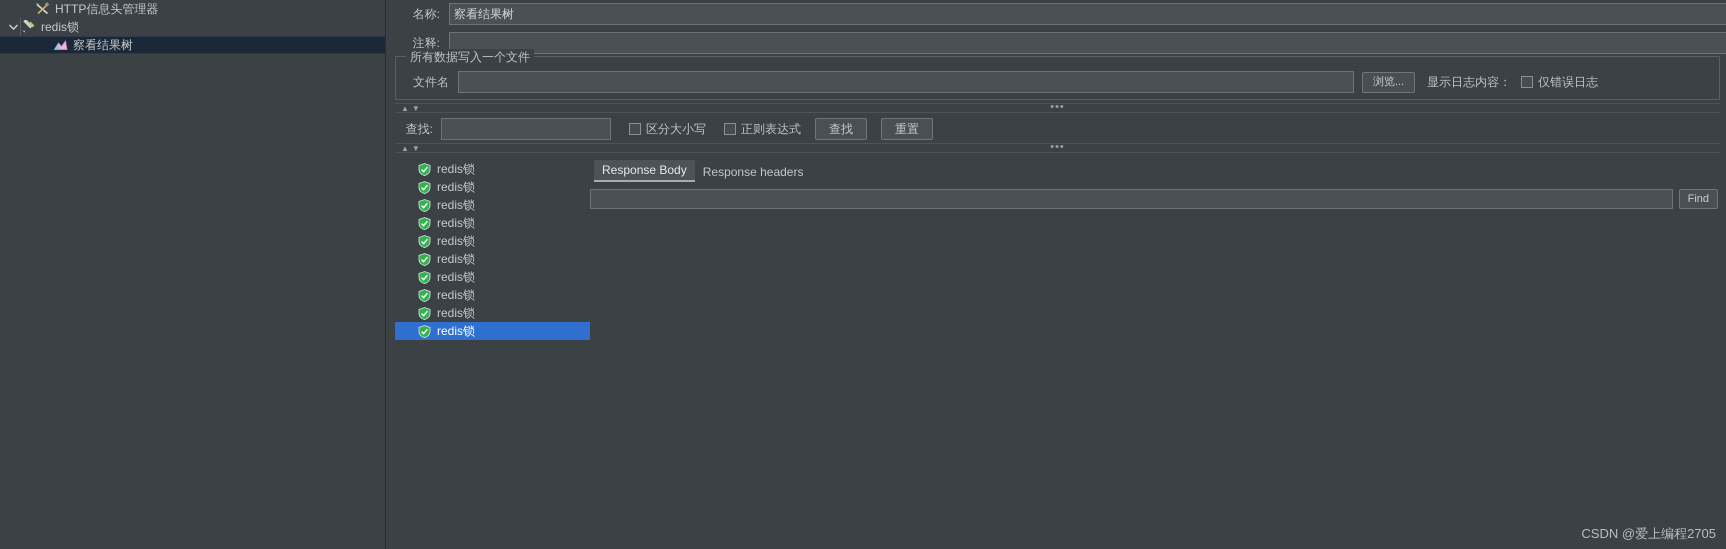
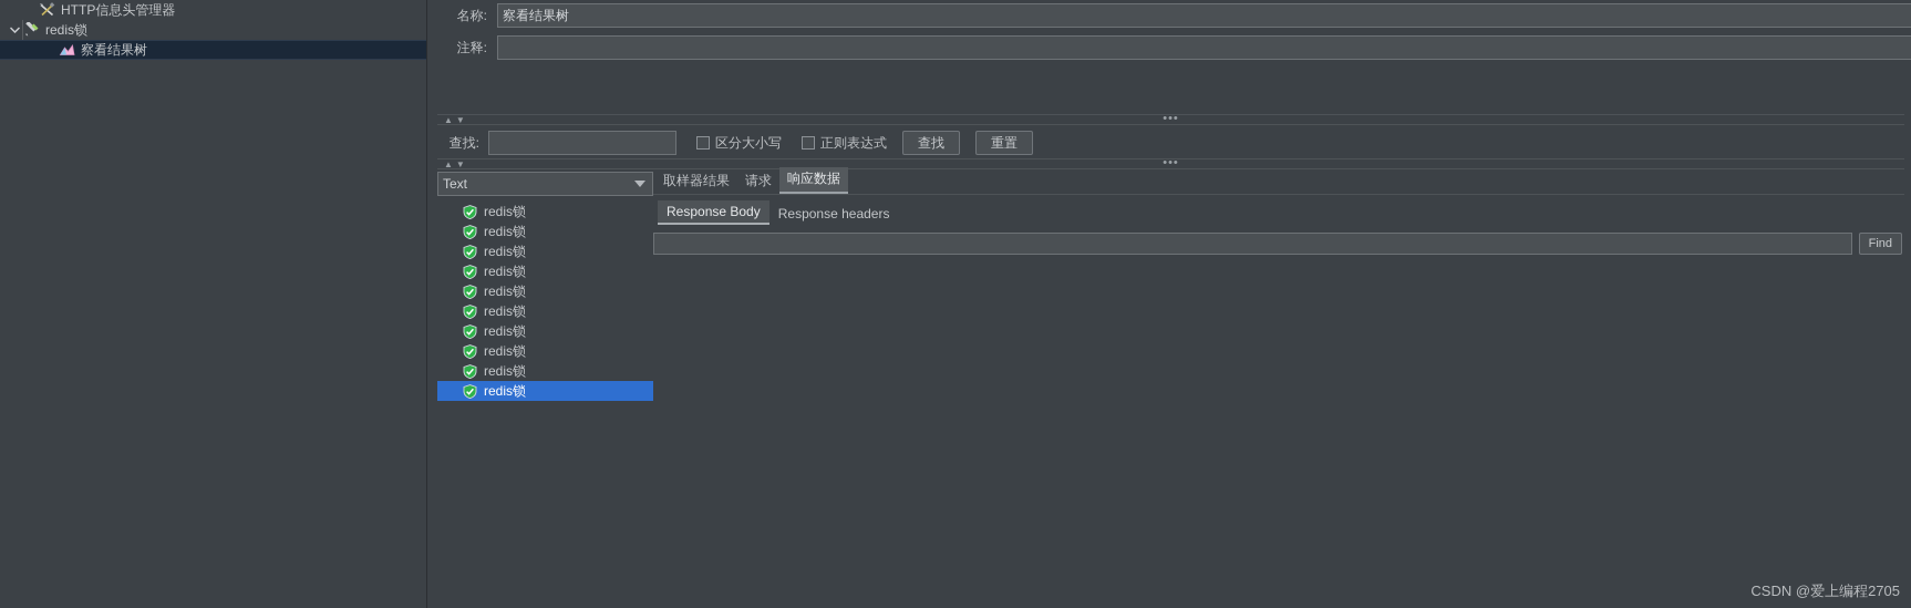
  HTTP信息头管理器
  redis锁
  察看结果树
  名称:
  察看结果树
  注释:
- 所有数据写入一个文件
- 文件名
- 浏览...
- 显示日志内容：
- 仅错误日志
  ▲▼
  •••
  查找:
  区分大小写
  正则表达式
  查找
  重置
  ▲▼
  •••
+ Text
  redis锁
  redis锁
  redis锁
  redis锁
  redis锁
  redis锁
  redis锁
  redis锁
  redis锁
  redis锁
+ 取样器结果
+ 请求
+ 响应数据
  Response Body
  Response headers
  Find
  CSDN @爱上编程2705
